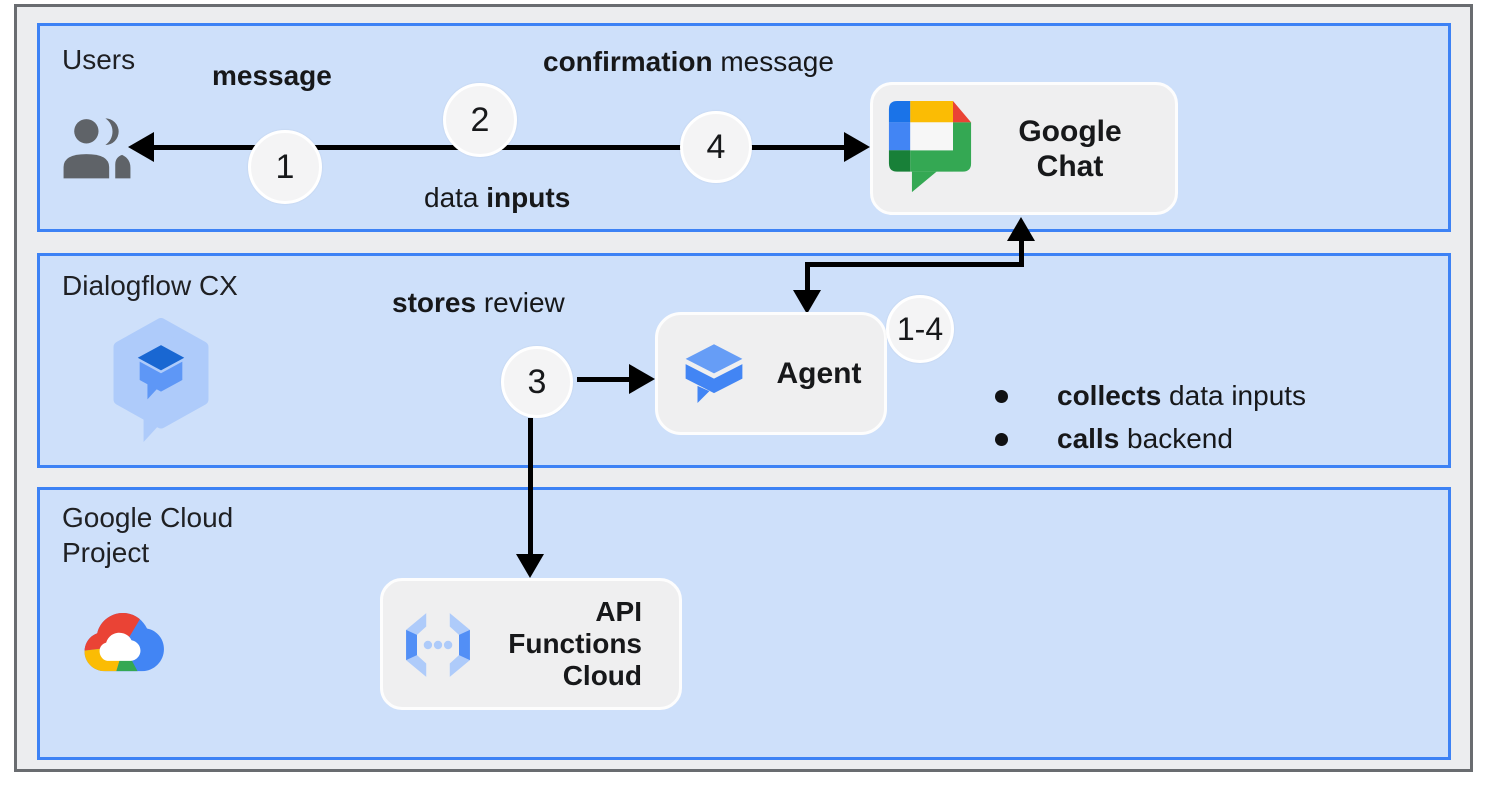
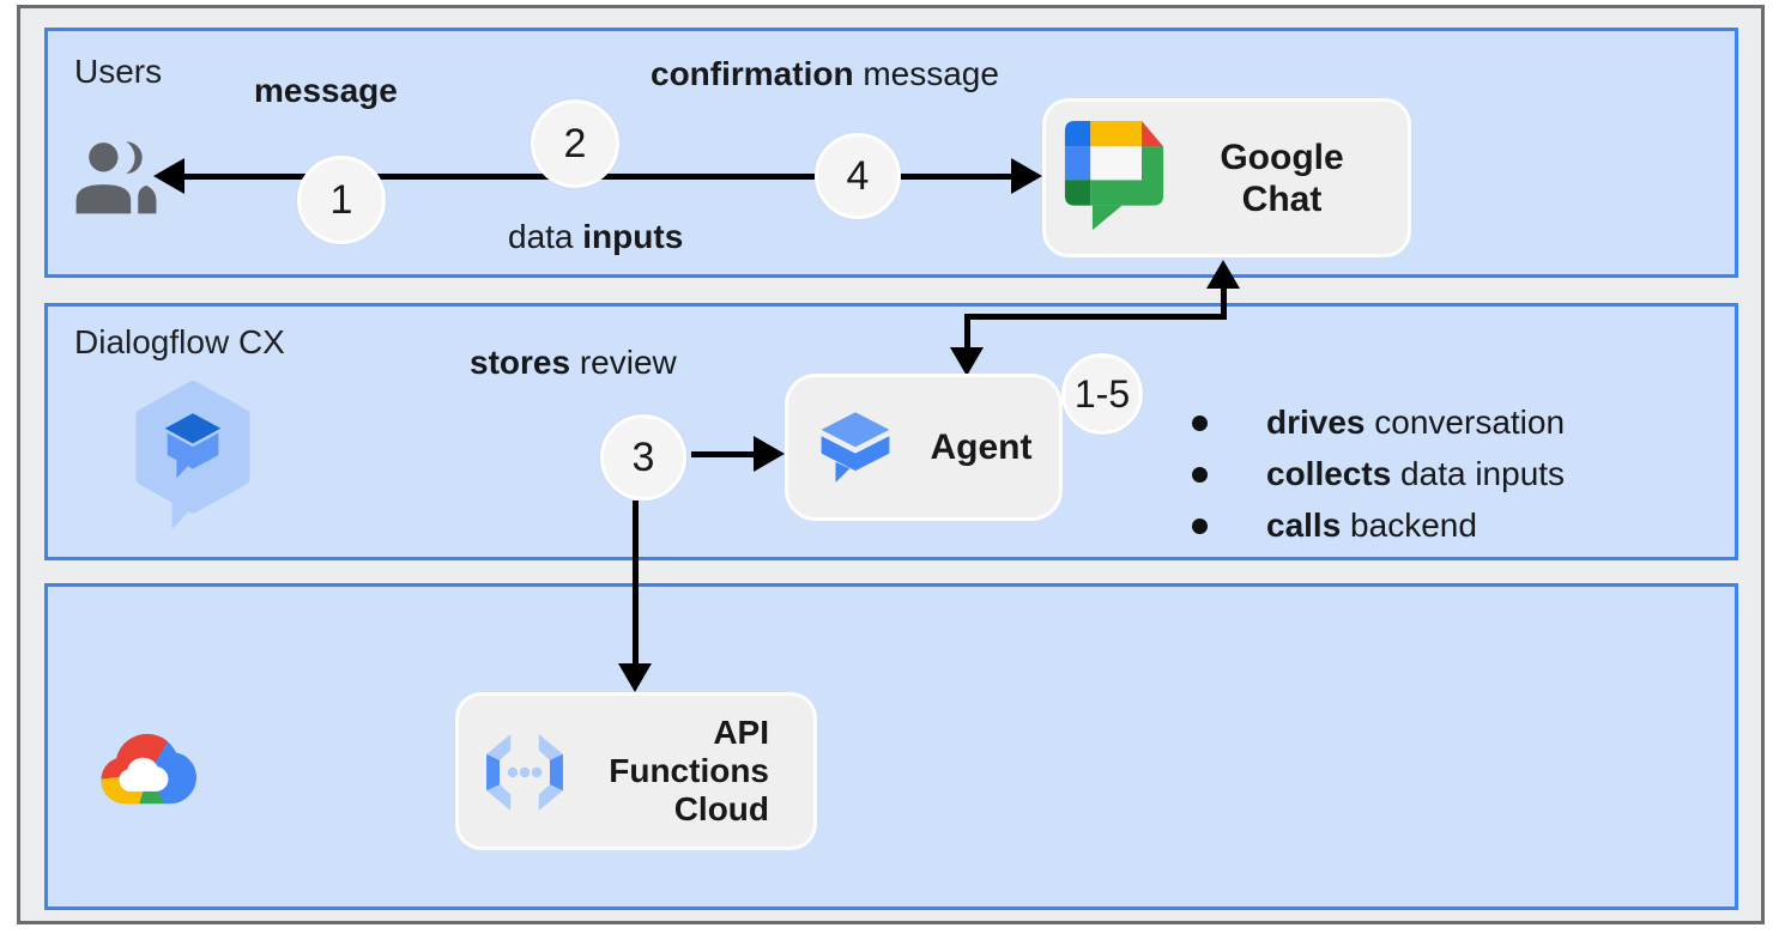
  Users
  Dialogflow CX
- Google Cloud
- Project
  message
  confirmation message
  data inputs
  1
  2
  4
  Google
  Chat
  stores review
  3
  Agent
- 1-4
+ 1-5
+ drives conversation
  collects data inputs
  calls backend
  API
  Functions
  Cloud
